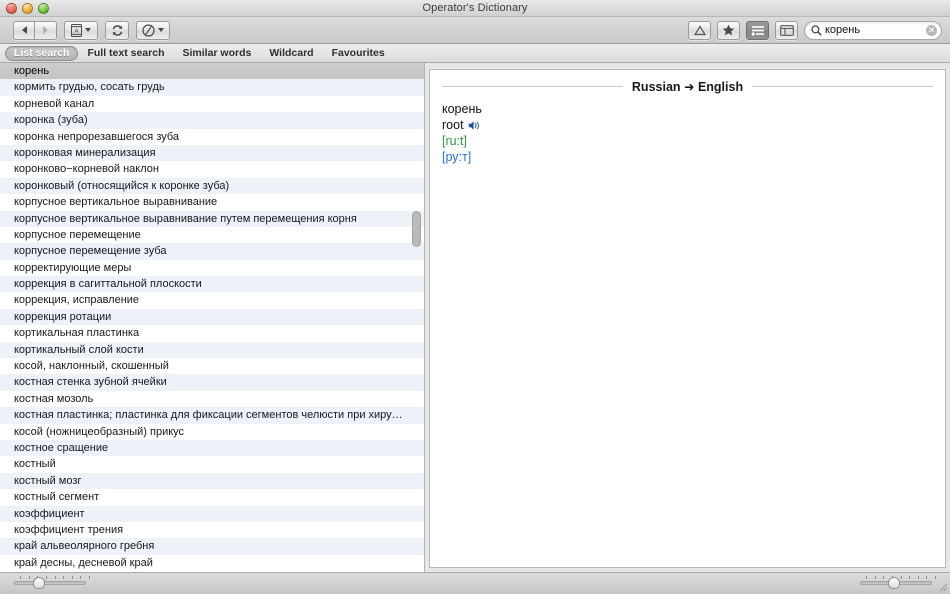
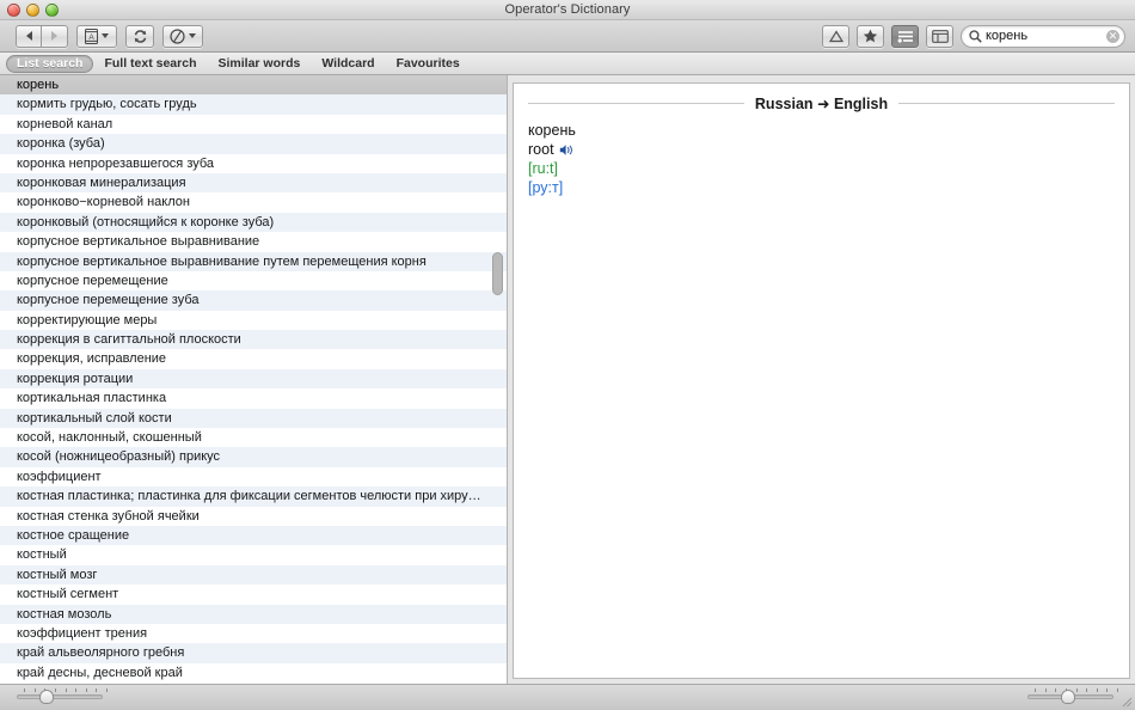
  Operator's Dictionary
  корень
  ✕
  List search
  Full text search
  Similar words
  Wildcard
  Favourites
  корень
  кормить грудью, сосать грудь
  корневой канал
  коронка (зуба)
  коронка непрорезавшегося зуба
  коронковая минерализация
  коронково−корневой наклон
  коронковый (относящийся к коронке зуба)
  корпусное вертикальное выравнивание
  корпусное вертикальное выравнивание путем перемещения корня
  корпусное перемещение
  корпусное перемещение зуба
  корректирующие меры
  коррекция в сагиттальной плоскости
  коррекция, исправление
  коррекция ротации
  кортикальная пластинка
  кортикальный слой кости
  косой, наклонный, скошенный
- костная стенка зубной ячейки
+ косой (ножницеобразный) прикус
- костная мозоль
+ коэффициент
  костная пластинка; пластинка для фиксации сегментов челюсти при хиру…
- косой (ножницеобразный) прикус
+ костная стенка зубной ячейки
  костное сращение
  костный
  костный мозг
  костный сегмент
- коэффициент
+ костная мозоль
  коэффициент трения
  край альвеолярного гребня
  край десны, десневой край
  Russian ➜ English
  корень
  root
  [ru:t]
  [ру:т]
